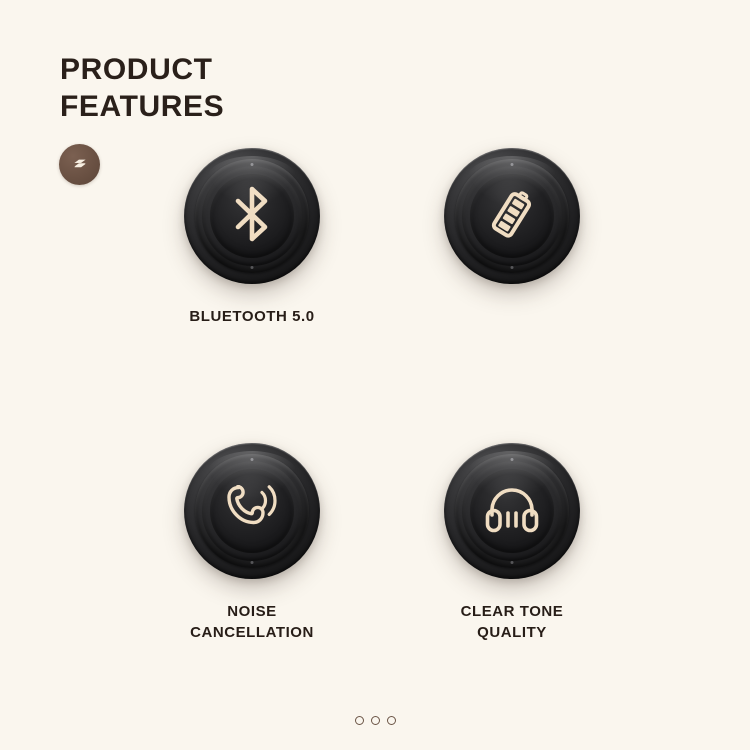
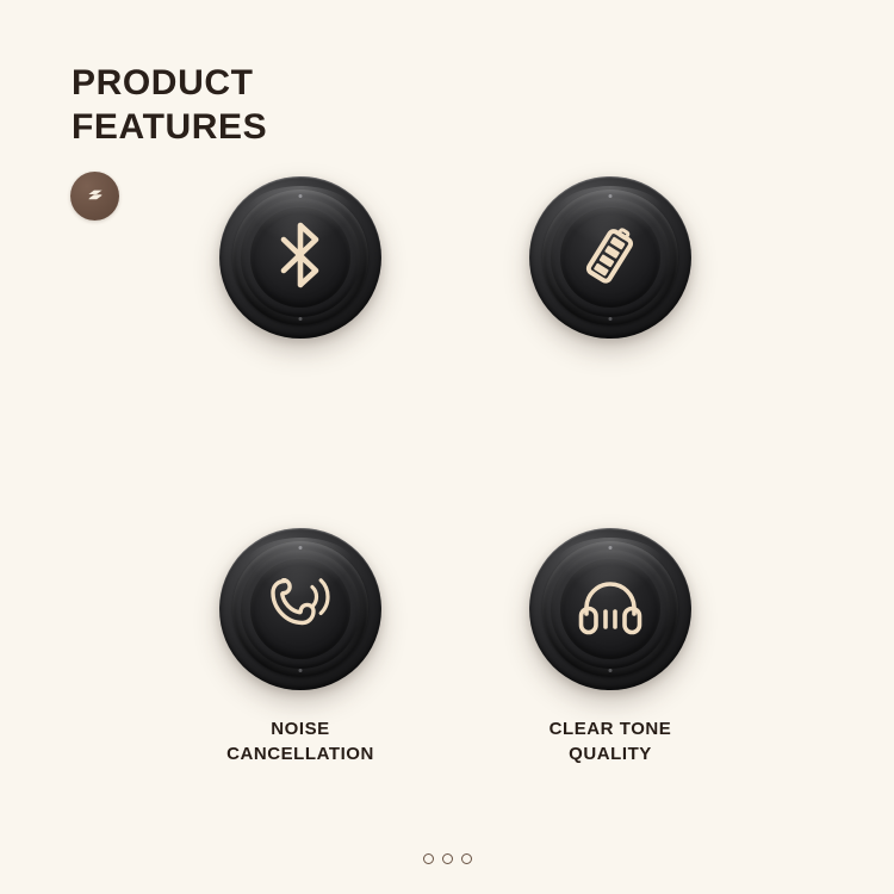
  PRODUCT
  FEATURES
- BLUETOOTH 5.0
  NOISE
  CANCELLATION
  CLEAR TONE
  QUALITY
